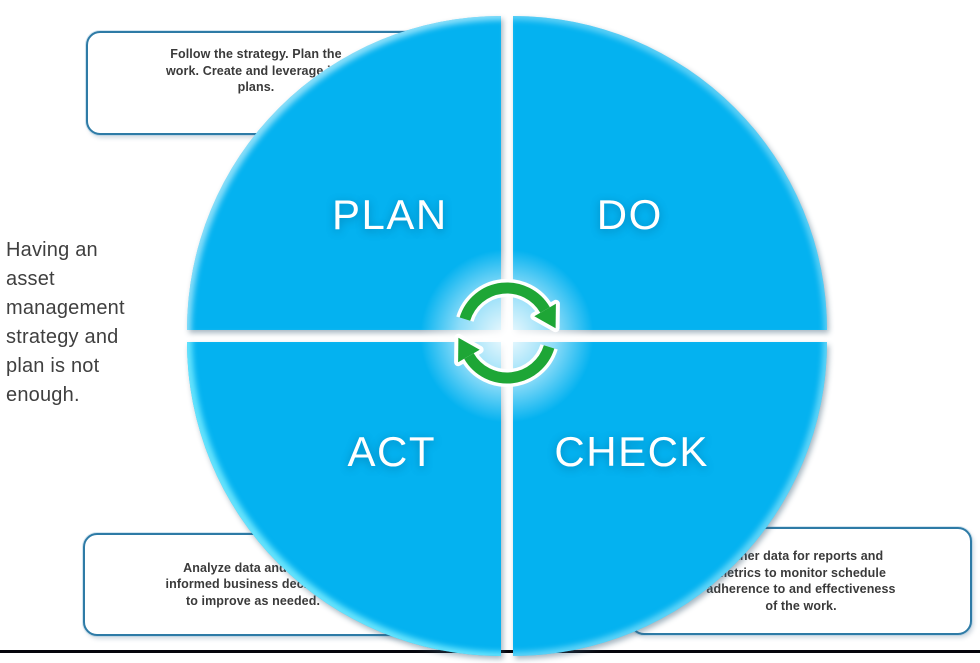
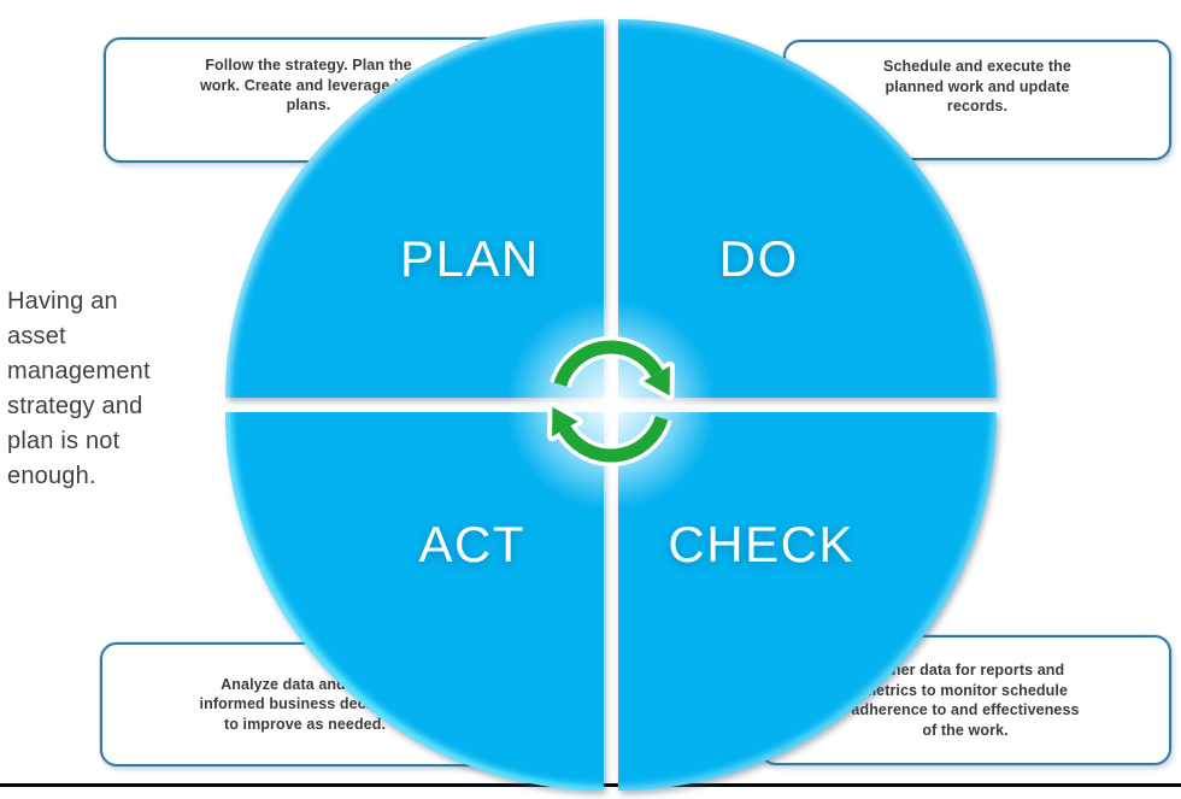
  Having an
  asset
  management
  strategy and
  plan is not
  enough.
  Follow the strategy. Plan the
  work. Create and leverage
  plans.
+ Schedule and execute the
+ planned work and update
+ records.
  Analyze data an
  informed business de
  to improve as needed.
  her data for reports and
  etrics to monitor schedule
  adherence to and effectiveness
  of the work.
  PLAN
  DO
  ACT
  CHECK
